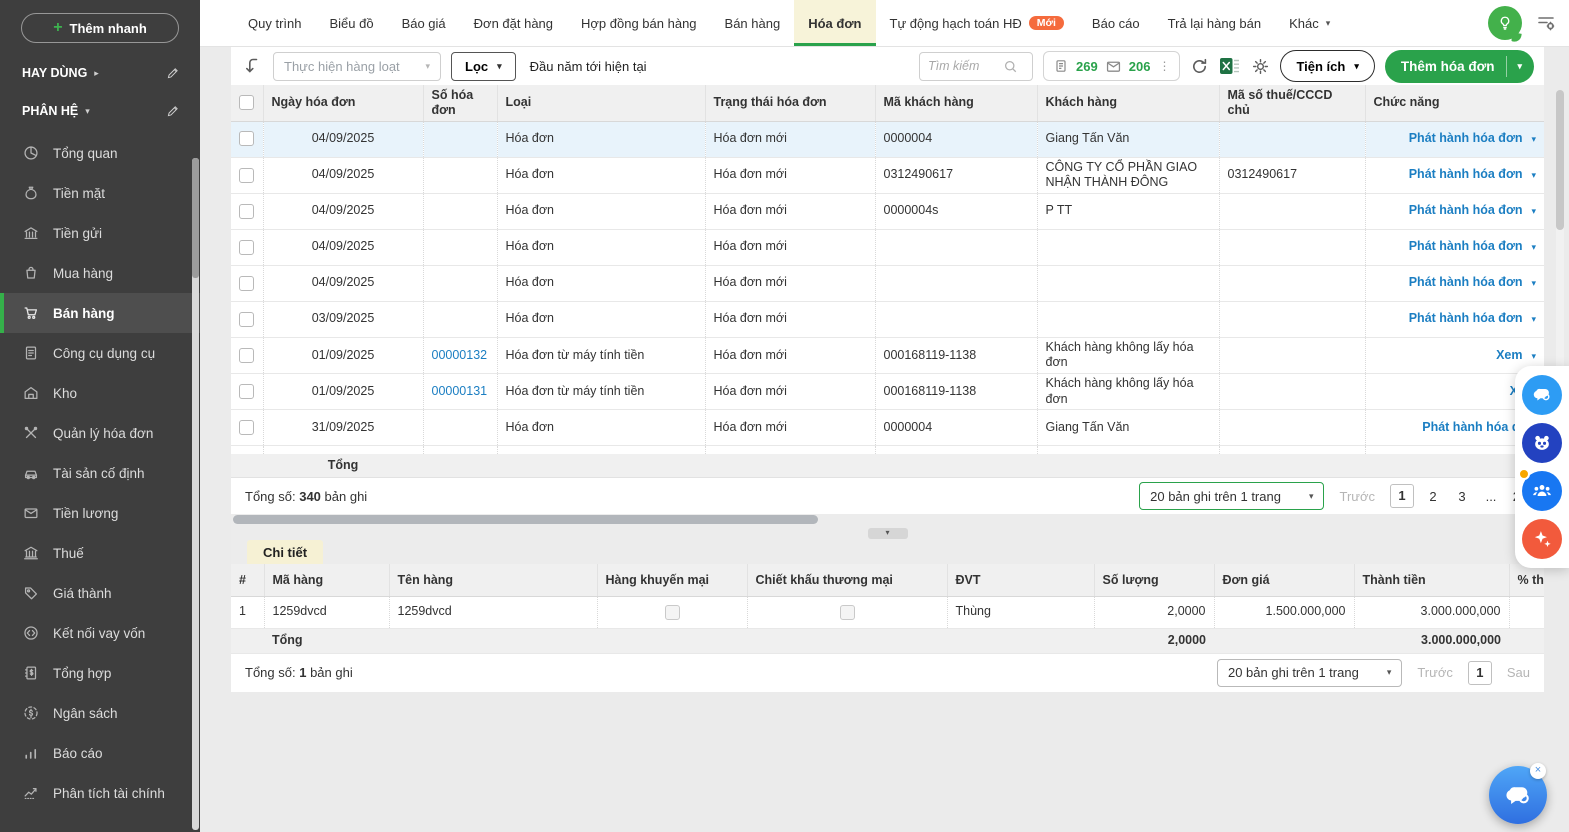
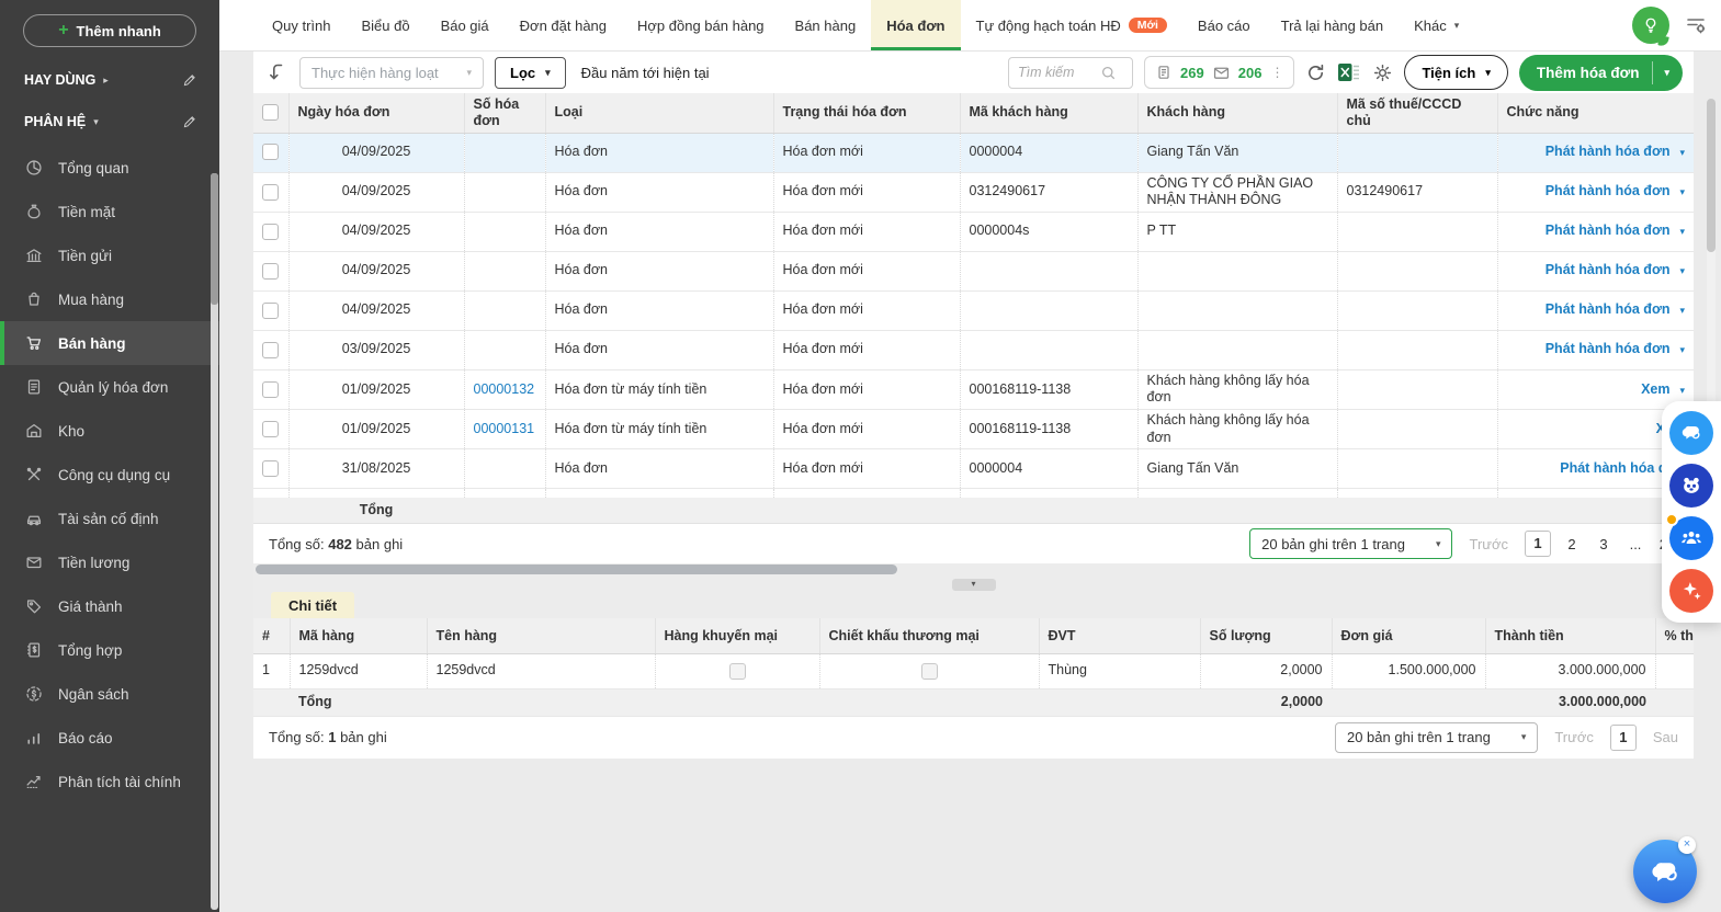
  +
  Thêm nhanh
  HAY DÙNG
  ▸
  PHÂN HỆ
  ▾
  Tổng quan
  Tiền mặt
  Tiền gửi
  Mua hàng
  Bán hàng
- Công cụ dụng cụ
+ Quản lý hóa đơn
  Kho
- Quản lý hóa đơn
+ Công cụ dụng cụ
  Tài sản cố định
  Tiền lương
- Thuế
  Giá thành
- Kết nối vay vốn
  Tổng hợp
  Ngân sách
  Báo cáo
  Phân tích tài chính
  Quy trình
  Biểu đồ
  Báo giá
  Đơn đặt hàng
  Hợp đồng bán hàng
  Bán hàng
  Hóa đơn
  Tự động hạch toán HĐ
  Mới
  Báo cáo
  Trả lại hàng bán
  Khác
  ▾
  Thực hiện hàng loạt
  ▾
  Lọc
  ▾
  Đầu năm tới hiện tại
  Tìm kiếm
  269
  206
  ⋮
  Tiện ích
  ▾
  Thêm hóa đơn
  ▾
  	Ngày hóa đơn	Số hóa đơn	Loại	Trạng thái hóa đơn	Mã khách hàng	Khách hàng	Mã số thuế/CCCD chủ	Chức năng
  	04/09/2025		Hóa đơn	Hóa đơn mới	0000004	Giang Tấn Văn		Phát hành hóa đơn ▾
  	04/09/2025		Hóa đơn	Hóa đơn mới	0312490617	CÔNG TY CỔ PHẦN GIAO NHẬN THÀNH ĐÔNG	0312490617	Phát hành hóa đơn ▾
  	04/09/2025		Hóa đơn	Hóa đơn mới	0000004s	P TT		Phát hành hóa đơn ▾
  	04/09/2025		Hóa đơn	Hóa đơn mới				Phát hành hóa đơn ▾
  	04/09/2025		Hóa đơn	Hóa đơn mới				Phát hành hóa đơn ▾
  	03/09/2025		Hóa đơn	Hóa đơn mới				Phát hành hóa đơn ▾
  	01/09/2025	00000132	Hóa đơn từ máy tính tiền	Hóa đơn mới	000168119-1138	Khách hàng không lấy hóa đơn		Xem ▾
  	01/09/2025	00000131	Hóa đơn từ máy tính tiền	Hóa đơn mới	000168119-1138	Khách hàng không lấy hóa đơn		X
- 	31/09/2025		Hóa đơn	Hóa đơn mới	0000004	Giang Tấn Văn		Phát hành hóa
+ 	31/08/2025		Hóa đơn	Hóa đơn mới	0000004	Giang Tấn Văn		Phát hành hóa
  	Tổng
- Tổng số: 340 bản ghi
+ Tổng số: 482 bản ghi
  20 bản ghi trên 1 trang
  ▾
  Trước
  1
  2
  3
  ...
  ▾
  Chi tiết
  #	Mã hàng	Tên hàng	Hàng khuyến mại	Chiết khấu thương mại	ĐVT	Số lượng	Đơn giá	Thành tiền	% th
  1	1259dvcd	1259dvcd			Thùng	2,0000	1.500.000,000	3.000.000,000
  	Tổng					2,0000		3.000.000,000
  Tổng số: 1 bản ghi
  20 bản ghi trên 1 trang
  ▾
  Trước
  1
  Sau
  ×
